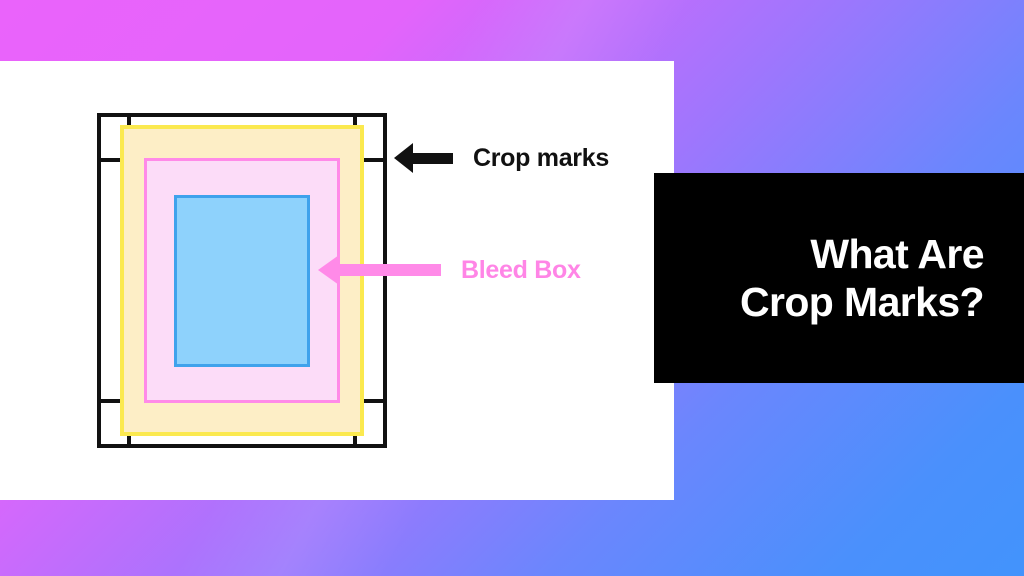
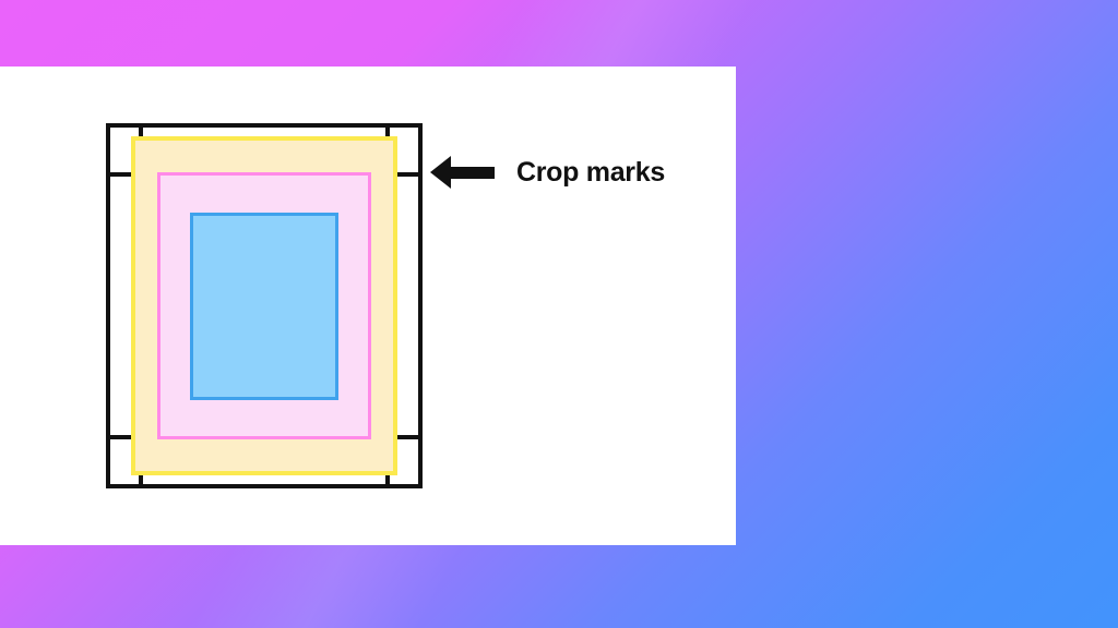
  Crop marks
- Bleed Box
- What Are
- Crop Marks?
